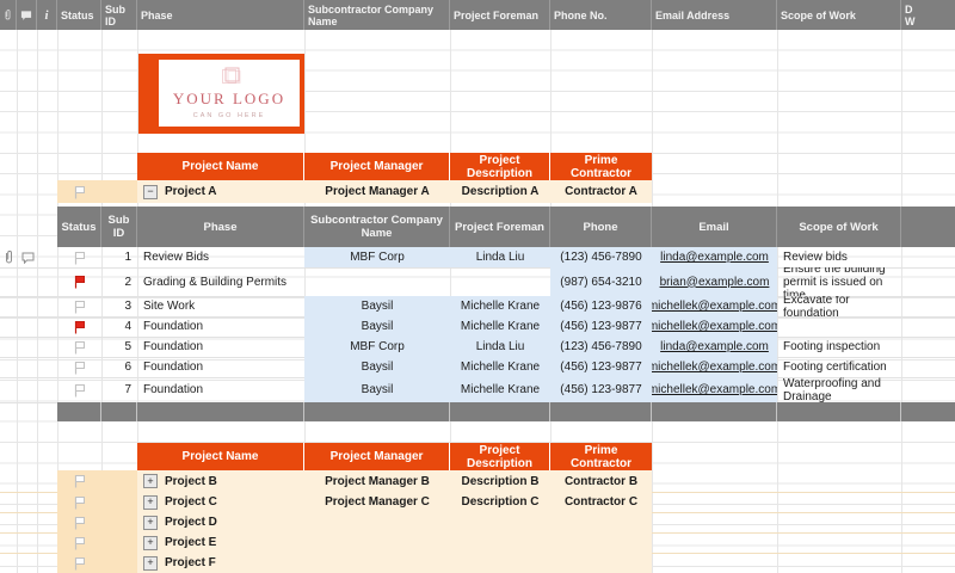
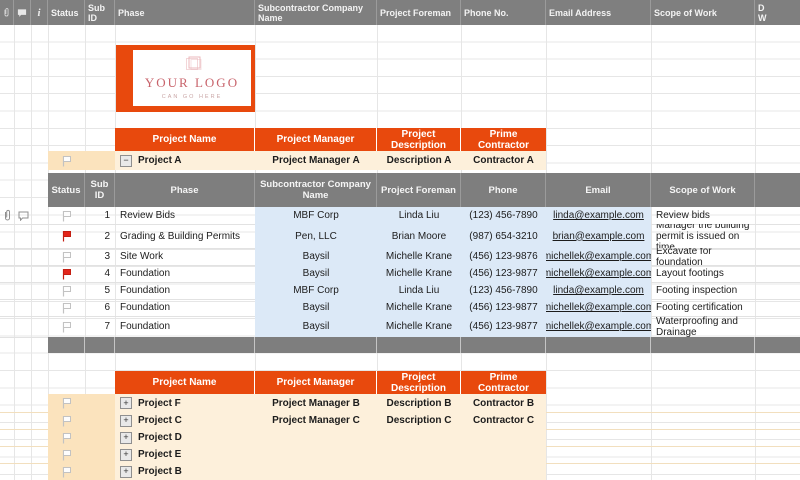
  i
  Status
  Sub ID
  Phase
  Subcontractor Company Name
  Project Foreman
  Phone No.
  Email Address
  Scope of Work
  D
  W
  YOUR LOGO
  Project Name
  Project Manager
  Project Description
  Prime Contractor
  −
  Project A
  Project Manager A
  Description A
  Contractor A
  Status
  Sub ID
  Phase
  Subcontractor Company Name
  Project Foreman
  Phone
  Email
  Scope of Work
  1
  Review Bids
  MBF Corp
  Linda Liu
  (123) 456-7890
  linda@example.com
  Review bids
  2
  Grading & Building Permits
+ Pen, LLC
+ Brian Moore
  (987) 654-3210
  brian@example.com
- Ensure the building permit is issued on time
+ Manager the building permit is issued on time
  3
  Site Work
  Baysil
  Michelle Krane
  (456) 123-9876
  michellek@example.com
  Excavate for foundation
  4
  Foundation
  Baysil
  Michelle Krane
  (456) 123-9877
  michellek@example.com
+ Layout footings
  5
  Foundation
  MBF Corp
  Linda Liu
  (123) 456-7890
  linda@example.com
  Footing inspection
  6
  Foundation
  Baysil
  Michelle Krane
  (456) 123-9877
  michellek@example.com
  Footing certification
  7
  Foundation
  Baysil
  Michelle Krane
  (456) 123-9877
  michellek@example.com
  Waterproofing and Drainage
  Project Name
  Project Manager
  Project Description
  Prime Contractor
  +
- Project B
+ Project F
  Project Manager B
  Description B
  Contractor B
  +
  Project C
  Project Manager C
  Description C
  Contractor C
  +
  Project D
  +
  Project E
  +
- Project F
+ Project B
